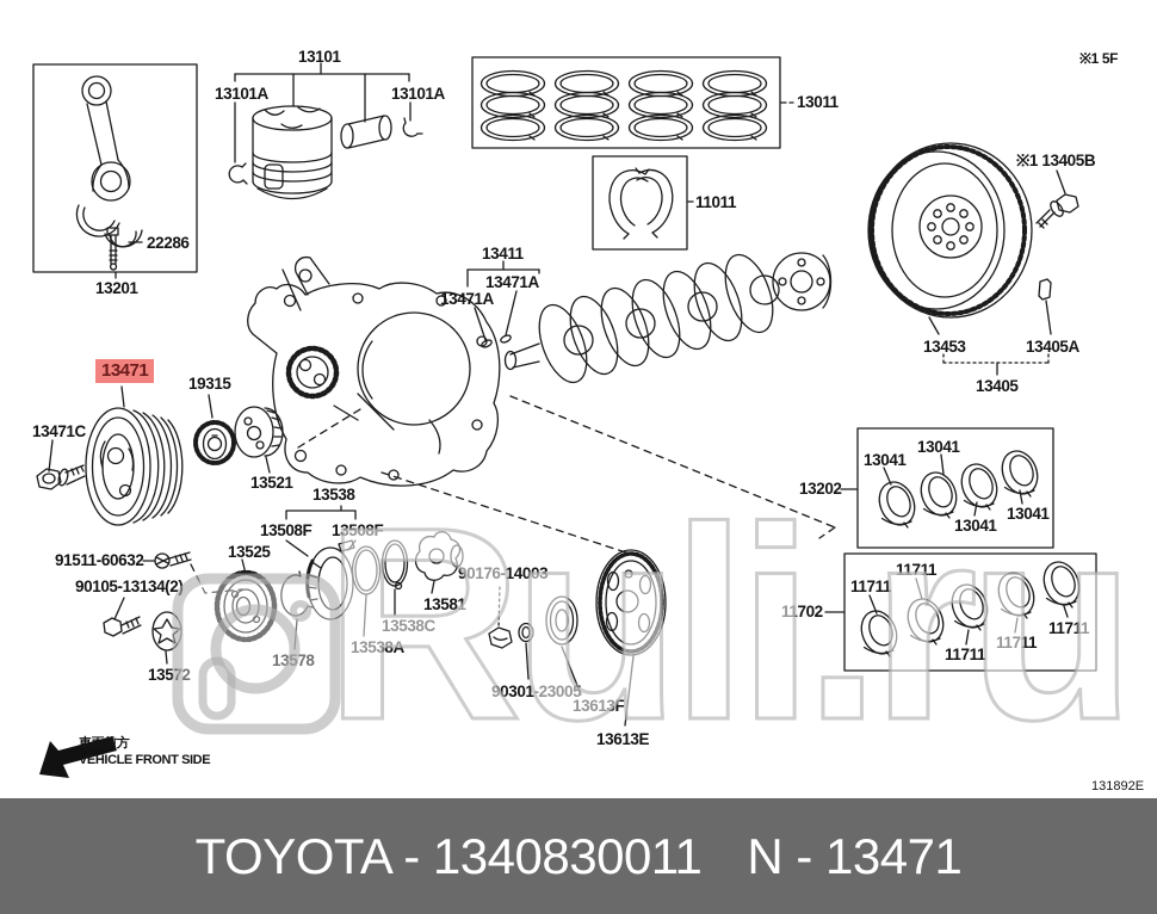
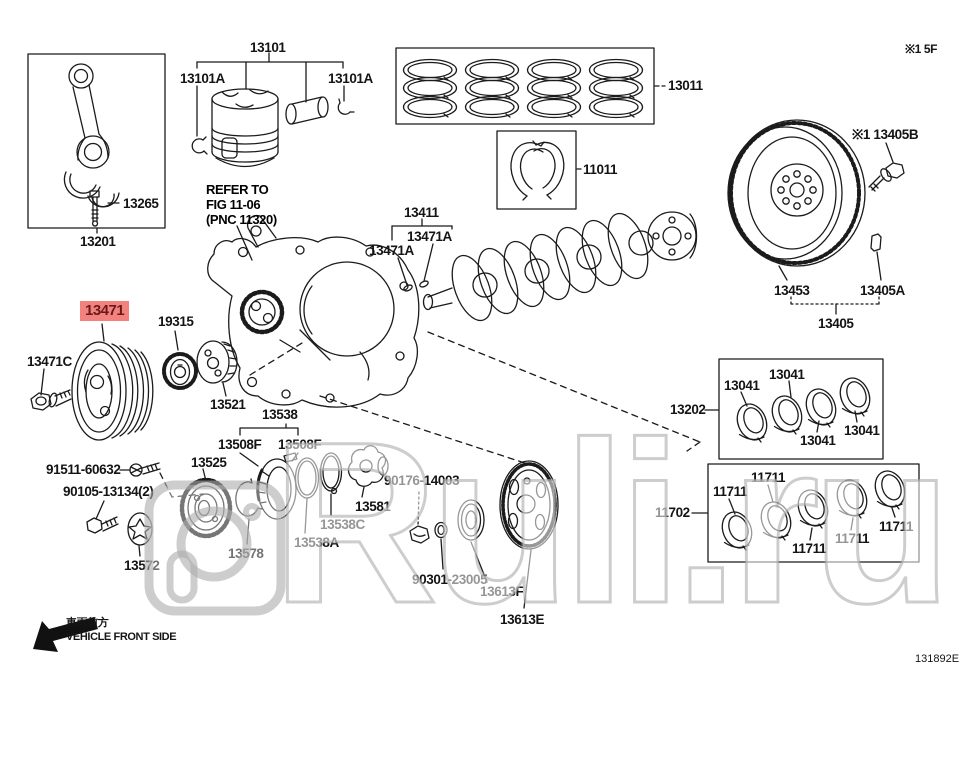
  13101
  13101A
  13101A
  13201
- 22286
+ 13265
+ REFER TO
+ FIG 11-06
+ (PNC 11320)
  13011
  11011
  13411
  13471A
  13471A
  ※1 5F
  ※1 13405B
  13453
  13405A
  13405
  13471
  13471C
  19315
  13521
  91511-60632
  90105-13134(2)
  13572
  13525
  13538
  13508F
  13508F
  13578
  13538C
  13538A
  13581
  90176-14003
  90301-23005
  13613F
  13613E
  13202
  13041
  13041
  13041
  13041
  11702
  11711
  11711
  11711
  11711
  11711
  車両前方
  VEHICLE FRONT SIDE
  131892E
  Ruli.ru
- TOYOTA - 1340830011
- N - 13471
